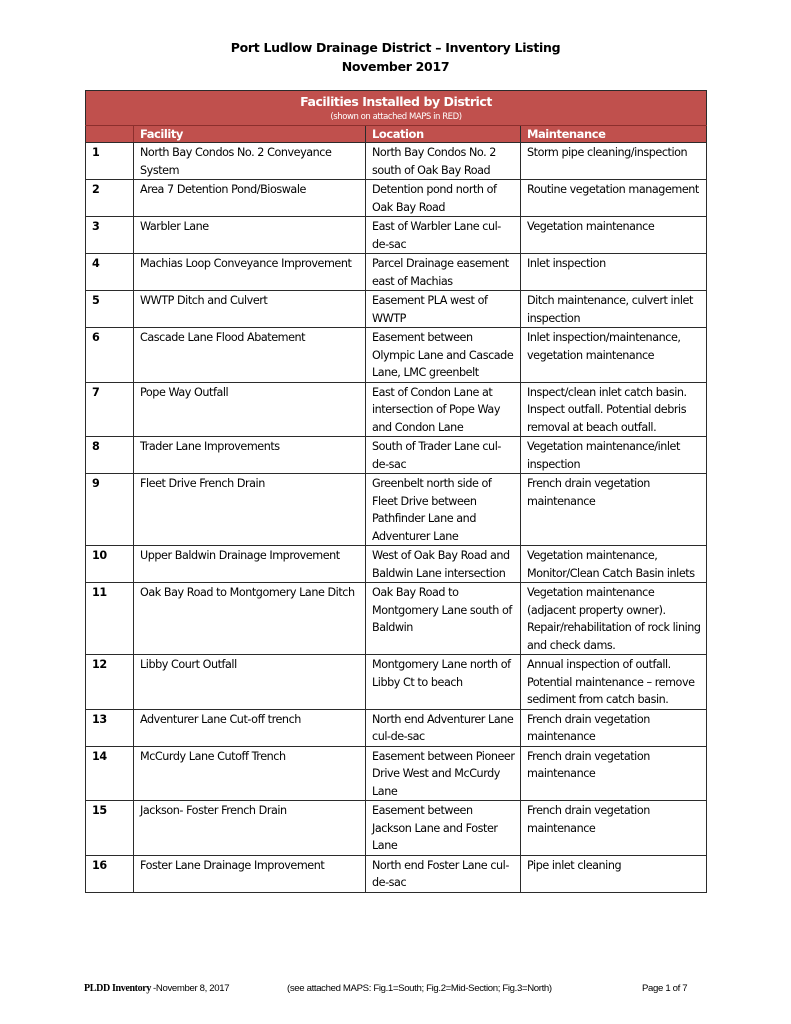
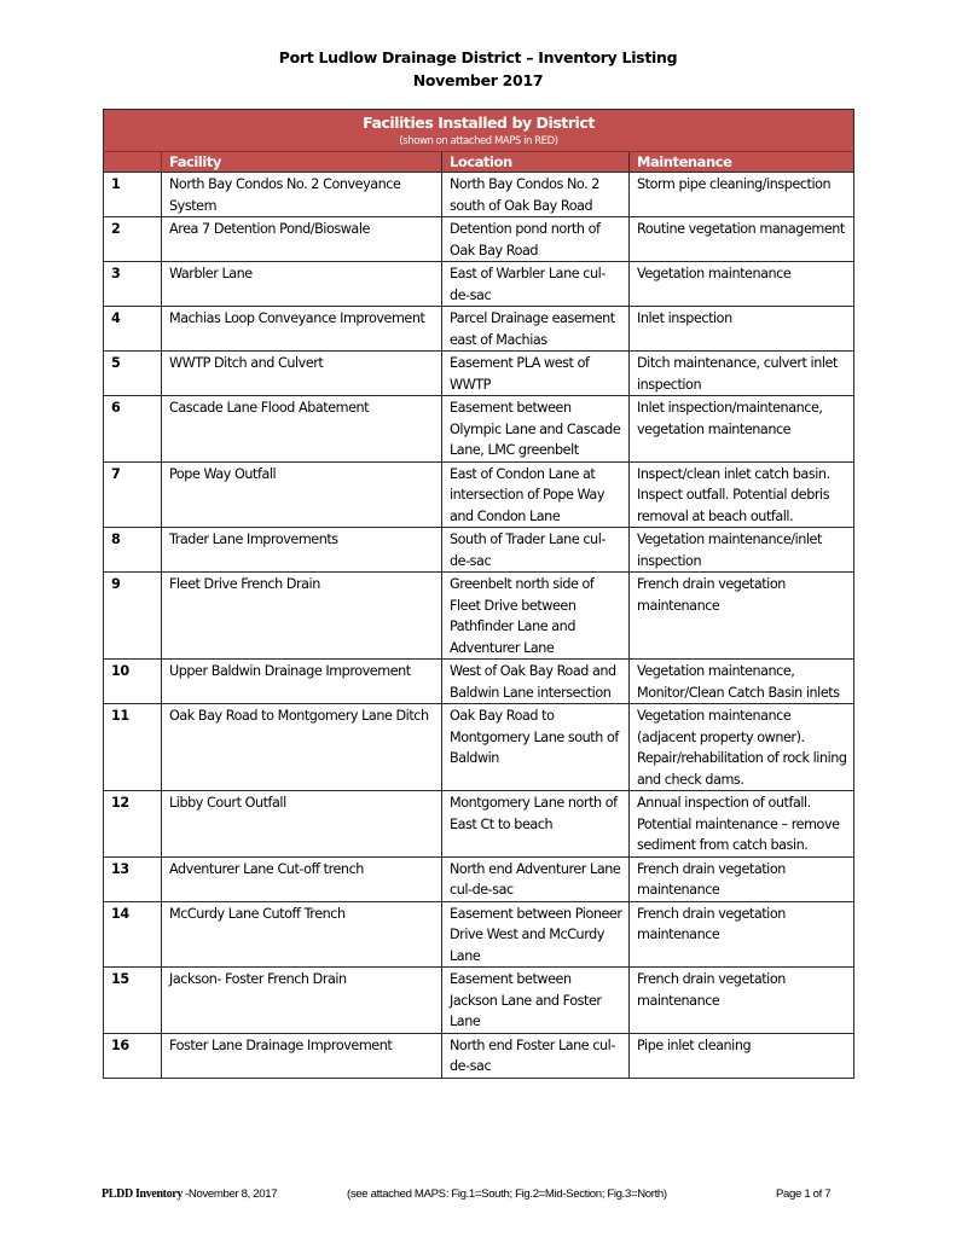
  Port Ludlow Drainage District – Inventory Listing
  November 2017
  Facilities Installed by District (shown on attached MAPS in RED)
  	Facility	Location	Maintenance
  1	North Bay Condos No. 2 Conveyance System	North Bay Condos No. 2 south of Oak Bay Road	Storm pipe cleaning/inspection
  2	Area 7 Detention Pond/Bioswale	Detention pond north of Oak Bay Road	Routine vegetation management
  3	Warbler Lane	East of Warbler Lane cul-de-sac	Vegetation maintenance
  4	Machias Loop Conveyance Improvement	Parcel Drainage easement east of Machias	Inlet inspection
  5	WWTP Ditch and Culvert	Easement PLA west of WWTP	Ditch maintenance, culvert inlet inspection
  6	Cascade Lane Flood Abatement	Easement between Olympic Lane and Cascade Lane, LMC greenbelt	Inlet inspection/maintenance, vegetation maintenance
  7	Pope Way Outfall	East of Condon Lane at intersection of Pope Way and Condon Lane	Inspect/clean inlet catch basin. Inspect outfall. Potential debris removal at beach outfall.
  8	Trader Lane Improvements	South of Trader Lane cul-de-sac	Vegetation maintenance/inlet inspection
  9	Fleet Drive French Drain	Greenbelt north side of Fleet Drive between Pathfinder Lane and Adventurer Lane	French drain vegetation maintenance
  10	Upper Baldwin Drainage Improvement	West of Oak Bay Road and Baldwin Lane intersection	Vegetation maintenance, Monitor/Clean Catch Basin inlets
  11	Oak Bay Road to Montgomery Lane Ditch	Oak Bay Road to Montgomery Lane south of Baldwin	Vegetation maintenance (adjacent property owner). Repair/rehabilitation of rock lining and check dams.
- 12	Libby Court Outfall	Montgomery Lane north of Libby Ct to beach	Annual inspection of outfall. Potential maintenance – remove sediment from catch basin.
+ 12	Libby Court Outfall	Montgomery Lane north of East Ct to beach	Annual inspection of outfall. Potential maintenance – remove sediment from catch basin.
  13	Adventurer Lane Cut-off trench	North end Adventurer Lane cul-de-sac	French drain vegetation maintenance
  14	McCurdy Lane Cutoff Trench	Easement between Pioneer Drive West and McCurdy Lane	French drain vegetation maintenance
  15	Jackson- Foster French Drain	Easement between Jackson Lane and Foster Lane	French drain vegetation maintenance
  16	Foster Lane Drainage Improvement	North end Foster Lane cul-de-sac	Pipe inlet cleaning
  PLDD Inventory -November 8, 2017
  (see attached MAPS: Fig.1=South; Fig.2=Mid-Section; Fig.3=North)
  Page 1 of 7
